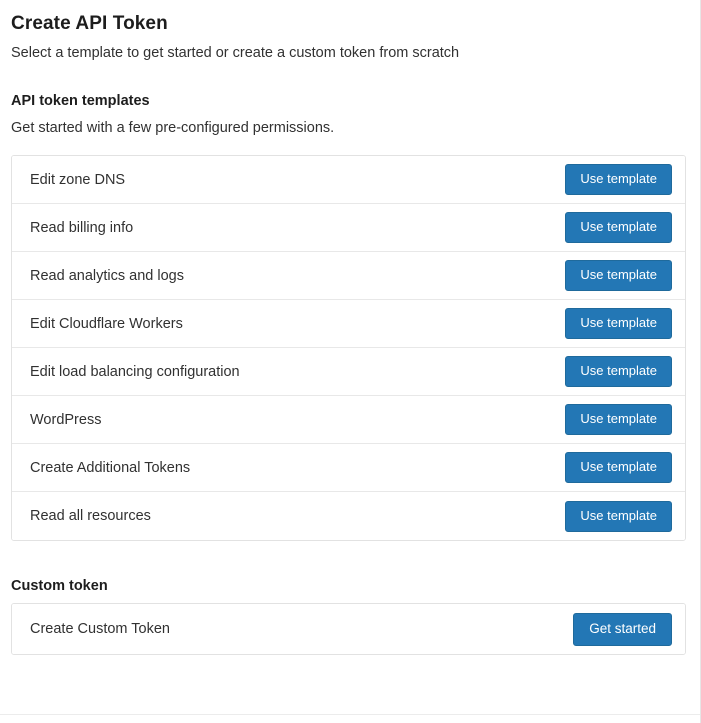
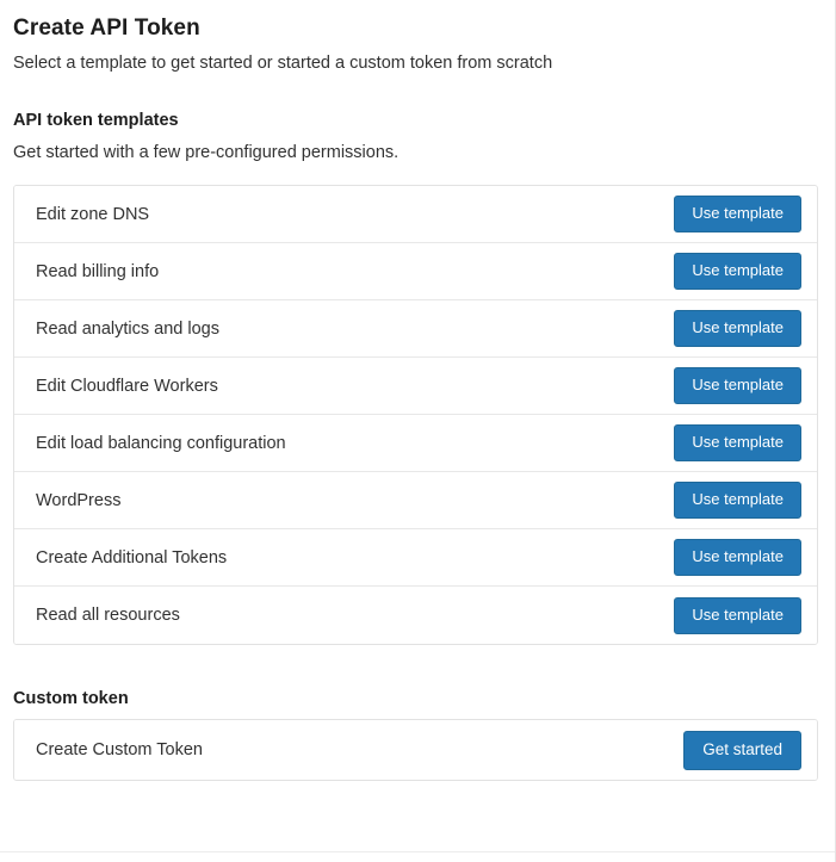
  Create API Token
- Select a template to get started or create a custom token from scratch
+ Select a template to get started or started a custom token from scratch
  API token templates
  Get started with a few pre-configured permissions.
  Edit zone DNS
  Use template
  Read billing info
  Use template
  Read analytics and logs
  Use template
  Edit Cloudflare Workers
  Use template
  Edit load balancing configuration
  Use template
  WordPress
  Use template
  Create Additional Tokens
  Use template
  Read all resources
  Use template
  Custom token
  Create Custom Token
  Get started
